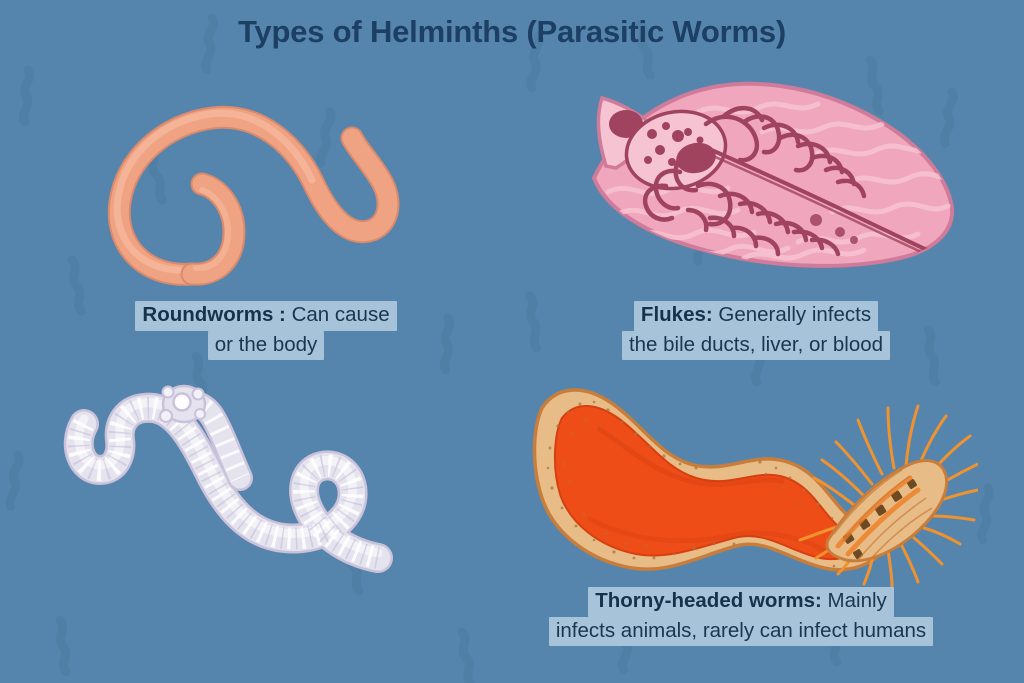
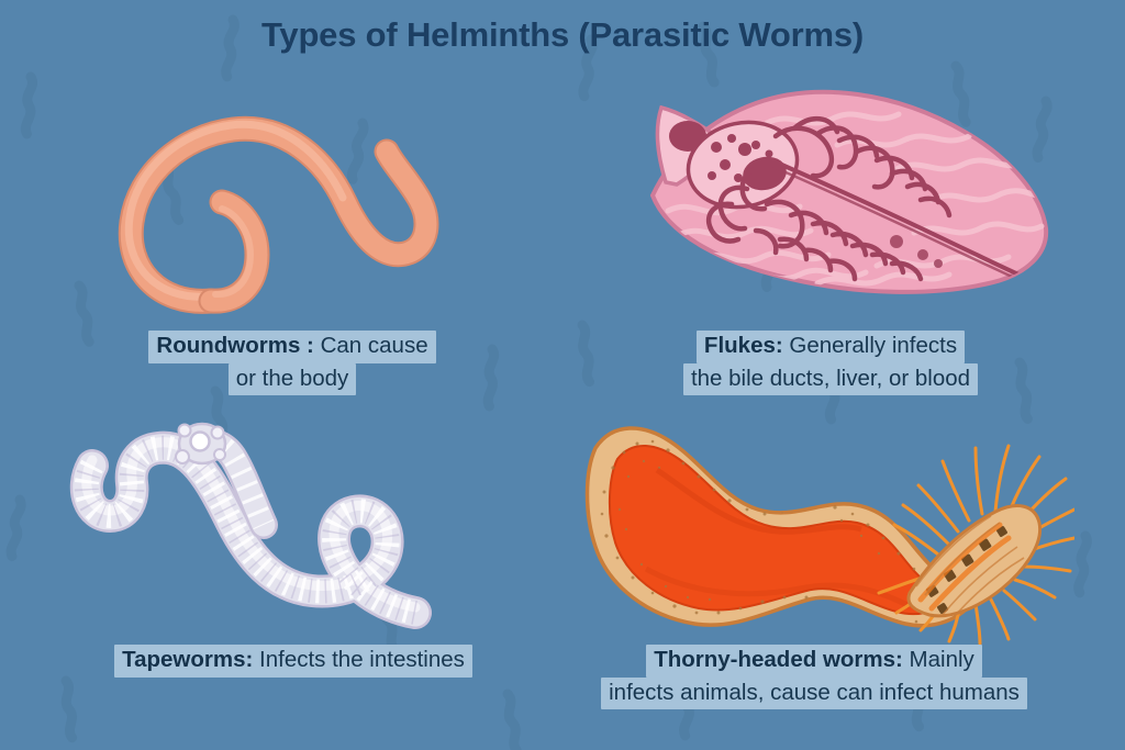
  Types of Helminths (Parasitic Worms)
  Roundworms : Can cause
  or the body
  Flukes: Generally infects
  the bile ducts, liver, or blood
+ Tapeworms: Infects the intestines
  Thorny-headed worms: Mainly
- infects animals, rarely can infect humans
+ infects animals, cause can infect humans
